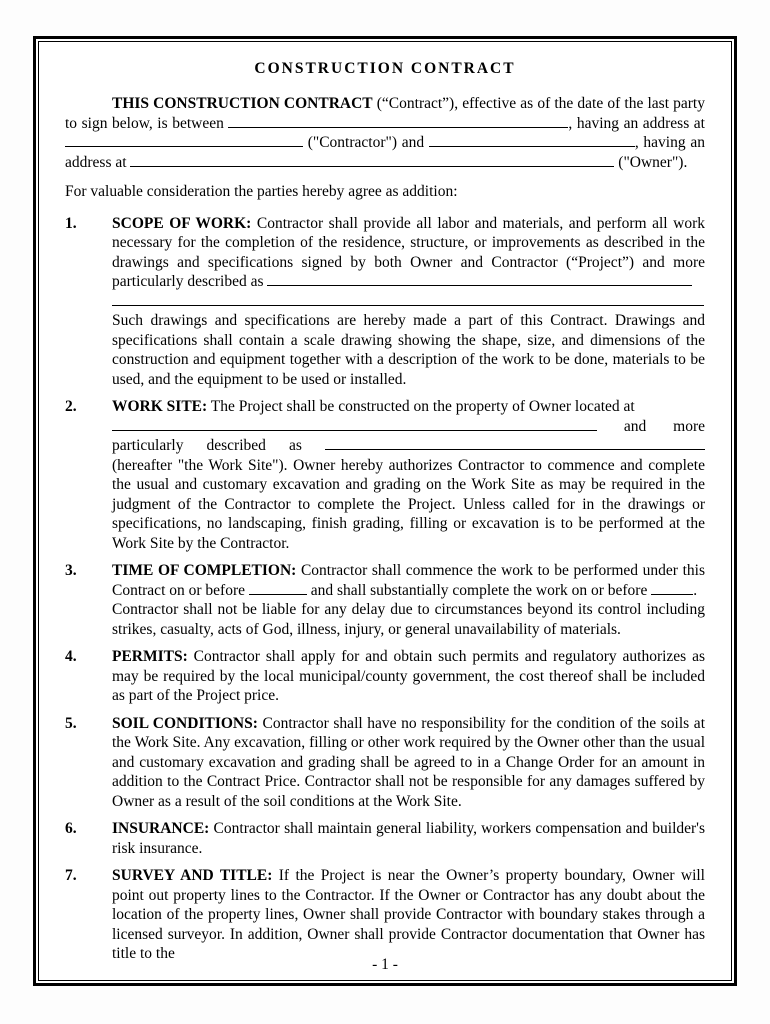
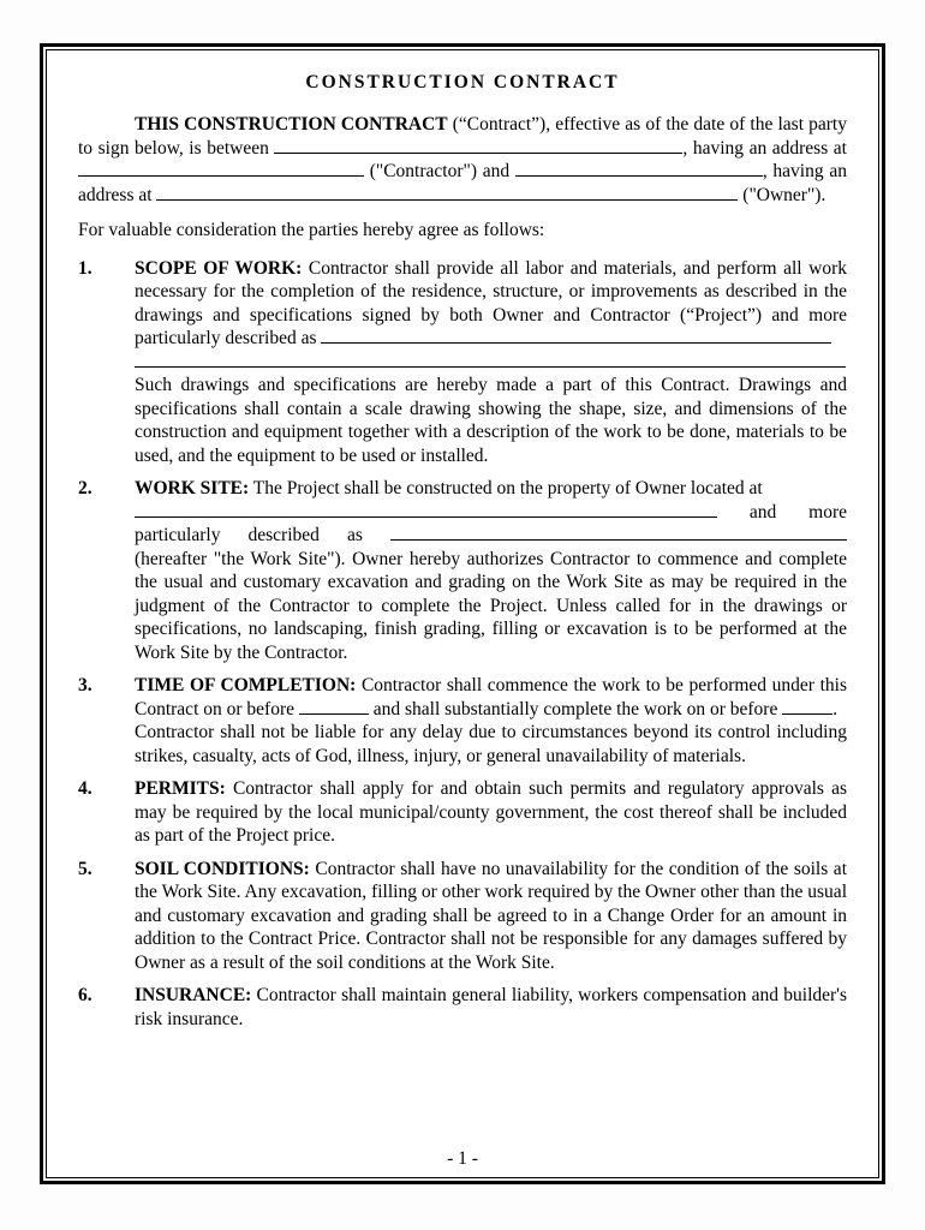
  CONSTRUCTION CONTRACT
  THIS CONSTRUCTION CONTRACT (“Contract”), effective as of the date of the last party to sign below, is between , having an address at ("Contractor") and , having an address at ("Owner").
- For valuable consideration the parties hereby agree as addition:
+ For valuable consideration the parties hereby agree as follows:
  1.
  SCOPE OF WORK: Contractor shall provide all labor and materials, and perform all work necessary for the completion of the residence, structure, or improvements as described in the drawings and specifications signed by both Owner and Contractor (“Project”) and more particularly described as
  Such drawings and specifications are hereby made a part of this Contract. Drawings and specifications shall contain a scale drawing showing the shape, size, and dimensions of the construction and equipment together with a description of the work to be done, materials to be used, and the equipment to be used or installed.
  2.
  WORK SITE: The Project shall be constructed on the property of Owner located at
  and more particularly described as (hereafter "the Work Site"). Owner hereby authorizes Contractor to commence and complete the usual and customary excavation and grading on the Work Site as may be required in the judgment of the Contractor to complete the Project. Unless called for in the drawings or specifications, no landscaping, finish grading, filling or excavation is to be performed at the Work Site by the Contractor.
  3.
  TIME OF COMPLETION: Contractor shall commence the work to be performed under this Contract on or before and shall substantially complete the work on or before .
  Contractor shall not be liable for any delay due to circumstances beyond its control including strikes, casualty, acts of God, illness, injury, or general unavailability of materials.
  4.
- PERMITS: Contractor shall apply for and obtain such permits and regulatory authorizes as may be required by the local municipal/county government, the cost thereof shall be included as part of the Project price.
+ PERMITS: Contractor shall apply for and obtain such permits and regulatory approvals as may be required by the local municipal/county government, the cost thereof shall be included as part of the Project price.
  5.
- SOIL CONDITIONS: Contractor shall have no responsibility for the condition of the soils at the Work Site. Any excavation, filling or other work required by the Owner other than the usual and customary excavation and grading shall be agreed to in a Change Order for an amount in addition to the Contract Price. Contractor shall not be responsible for any damages suffered by Owner as a result of the soil conditions at the Work Site.
+ SOIL CONDITIONS: Contractor shall have no unavailability for the condition of the soils at the Work Site. Any excavation, filling or other work required by the Owner other than the usual and customary excavation and grading shall be agreed to in a Change Order for an amount in addition to the Contract Price. Contractor shall not be responsible for any damages suffered by Owner as a result of the soil conditions at the Work Site.
  6.
  INSURANCE: Contractor shall maintain general liability, workers compensation and builder's risk insurance.
- 7.
- SURVEY AND TITLE: If the Project is near the Owner’s property boundary, Owner will point out property lines to the Contractor. If the Owner or Contractor has any doubt about the location of the property lines, Owner shall provide Contractor with boundary stakes through a licensed surveyor. In addition, Owner shall provide Contractor documentation that Owner has title to the
  - 1 -
